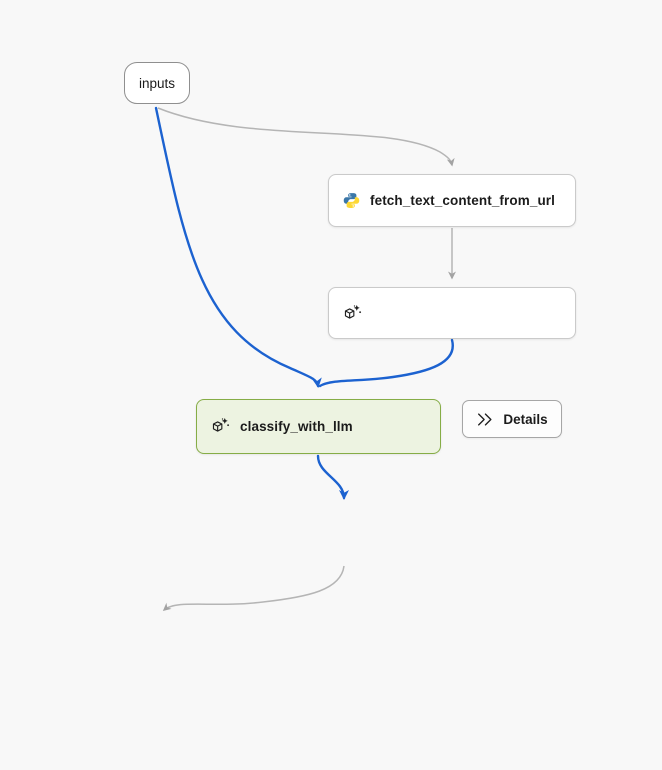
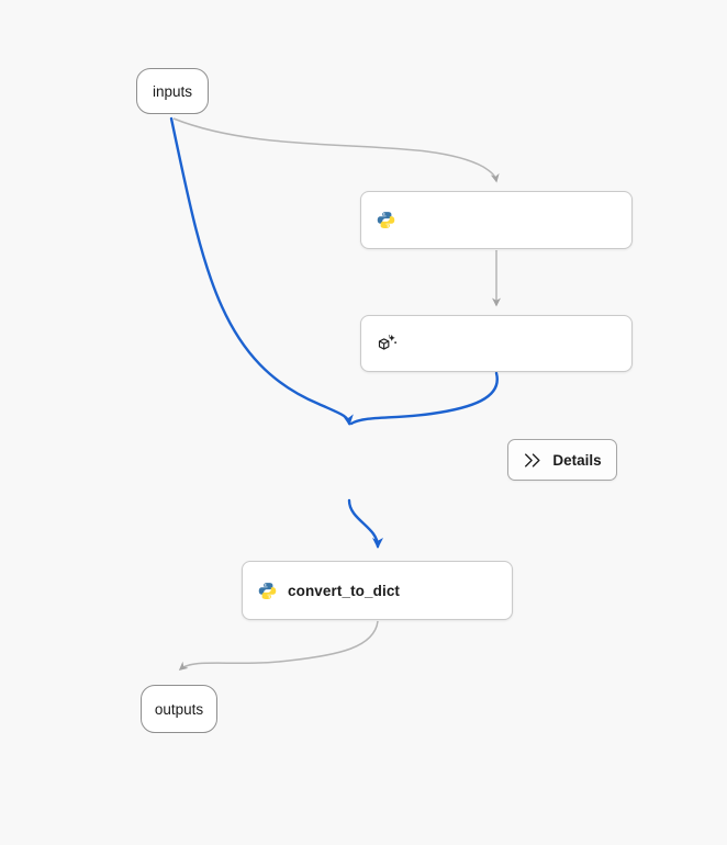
  inputs
- fetch_text_content_from_url
- classify_with_llm
  Details
+ convert_to_dict
+ outputs
